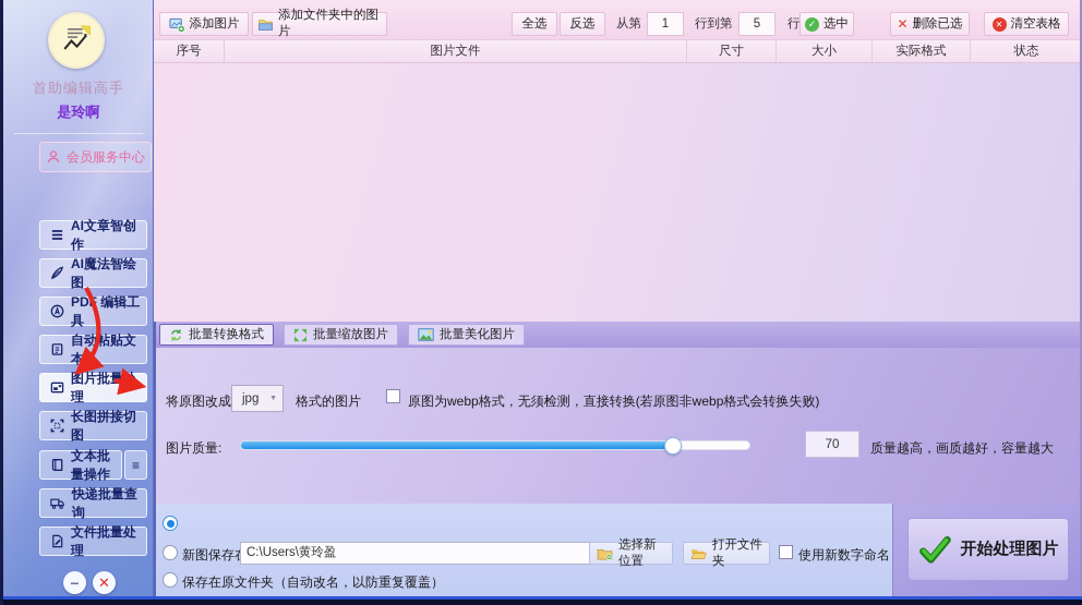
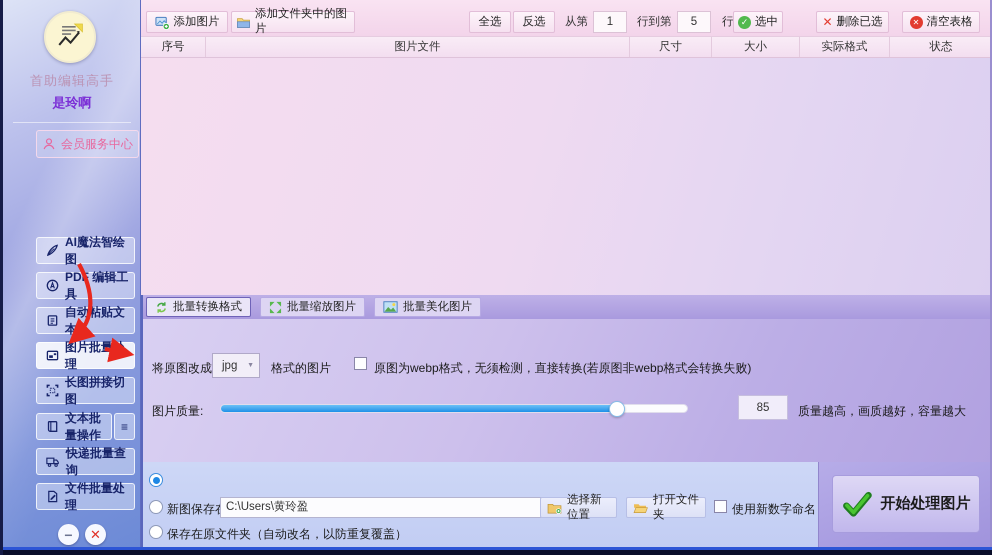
  首助编辑高手
  是玲啊
  会员服务中心
- AI文章智创作
  AI魔法智绘图
  PD 编辑工具
  自动粘贴文本
  图片批量处理
  长图拼接切图
  文本批量操作
  ≡
  快递批量查询
  文件批量处理
  −
  ✕
  添加图片
  添加文件夹中的图片
  全选
  反选
  从第
  1
  行到第
  5
  行
  ✓
  选中
  ✕
  删除已选
  ✕
  清空表格
  序号
  图片文件
  尺寸
  大小
  实际格式
  状态
  批量转换格式
  批量缩放图片
  批量美化图片
  将原图改成
  jpg
  格式的图片
  原图为webp格式，无须检测，直接转换(若原图非webp格式会转换失败)
  图片质量:
- 70
+ 85
  质量越高，画质越好，容量越大
  C:\Users\黄玲盈
  选择新位置
  打开文件夹
  使用新数字命名
  保存在原文件夹（自动改名，以防重复覆盖）
  开始处理图片
